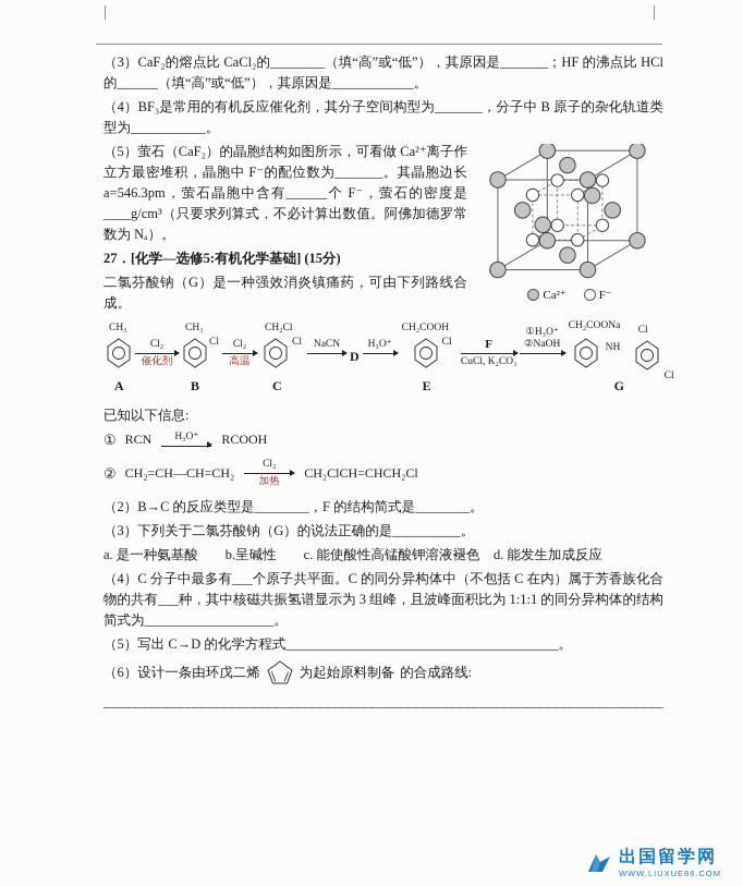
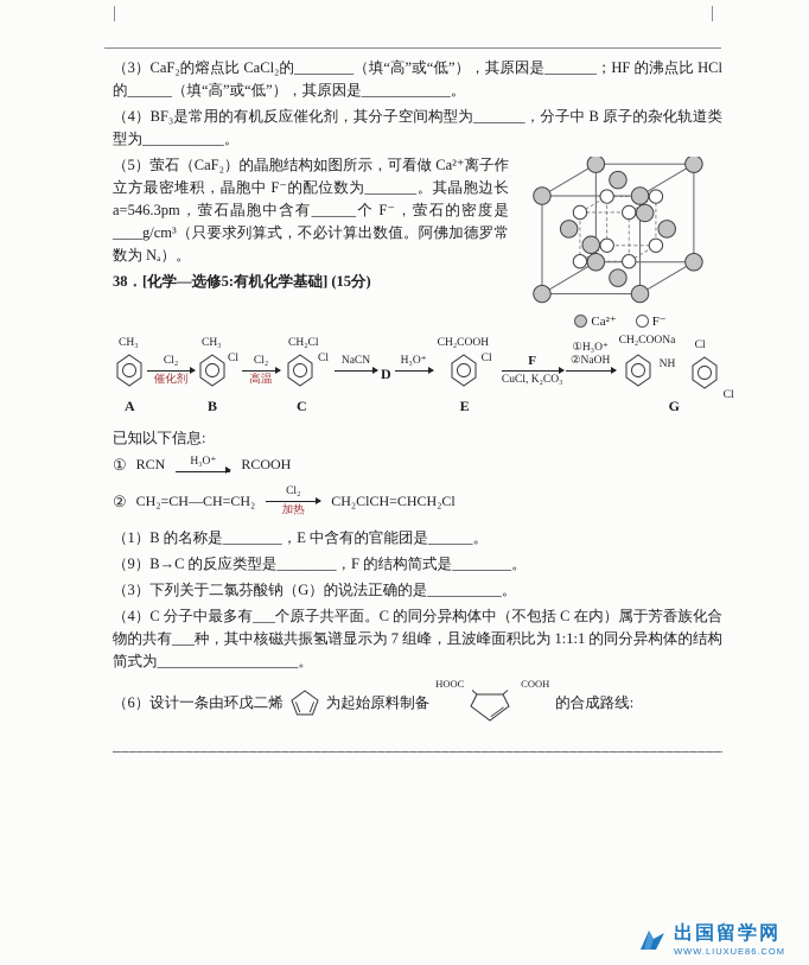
  （3）CaF₂的熔点比 CaCl₂的________（填“高”或“低”），其原因是_______；HF 的沸点比 HCl 的______（填“高”或“低”），其原因是____________。
  （4）BF₃是常用的有机反应催化剂，其分子空间构型为_______，分子中 B 原子的杂化轨道类型为___________。
  Ca²⁺
  F⁻
  （5）萤石（CaF₂）的晶胞结构如图所示，可看做 Ca²⁺离子作立方最密堆积，晶胞中 F⁻的配位数为_______。其晶胞边长 a=546.3pm，萤石晶胞中含有______个 F⁻，萤石的密度是____g/cm³（只要求列算式，不必计算出数值。阿佛加德罗常数为 Nₐ）。
- 27．[化学—选修5:有机化学基础] (15分)
+ 38．[化学—选修5:有机化学基础] (15分)
- 二氯芬酸钠（G）是一种强效消炎镇痛药，可由下列路线合成。
  CH₃
  A
  Cl₂
  催化剂
  CH₃
  Cl
  B
  Cl₂
  高温
  CH₂Cl
  Cl
  C
  NaCN
  D
  H₃O⁺
  CH₂COOH
  Cl
  E
  F
  CuCl, K₂CO₃
  ①H₃O⁺
  ②NaOH
  CH₂COONa
  NH
  Cl
  Cl
  G
  已知以下信息:
  ①
  RCN
  H₃O⁺
  RCOOH
  ②
  CH₂=CH—CH=CH₂
  Cl₂
  加热
  CH₂ClCH=CHCH₂Cl
+ （1）B 的名称是________，E 中含有的官能团是______。
- （2）B→C 的反应类型是________，F 的结构简式是________。
+ （9）B→C 的反应类型是________，F 的结构简式是________。
  （3）下列关于二氯芬酸钠（G）的说法正确的是__________。
- a. 是一种氨基酸 b.呈碱性 c. 能使酸性高锰酸钾溶液褪色 d. 能发生加成反应
- （4）C 分子中最多有___个原子共平面。C 的同分异构体中（不包括 C 在内）属于芳香族化合物的共有___种，其中核磁共振氢谱显示为 3 组峰，且波峰面积比为 1:1:1 的同分异构体的结构简式为___________________。
+ （4）C 分子中最多有___个原子共平面。C 的同分异构体中（不包括 C 在内）属于芳香族化合物的共有___种，其中核磁共振氢谱显示为 7 组峰，且波峰面积比为 1:1:1 的同分异构体的结构简式为___________________。
- （5）写出 C→D 的化学方程式________________________________________。
  （6）设计一条由环戊二烯
  为起始原料制备
+ HOOC
+ COOH
  的合成路线:
  ____________________________________________________________________________
  出国留学网
  WWW.LIUXUE86.COM
